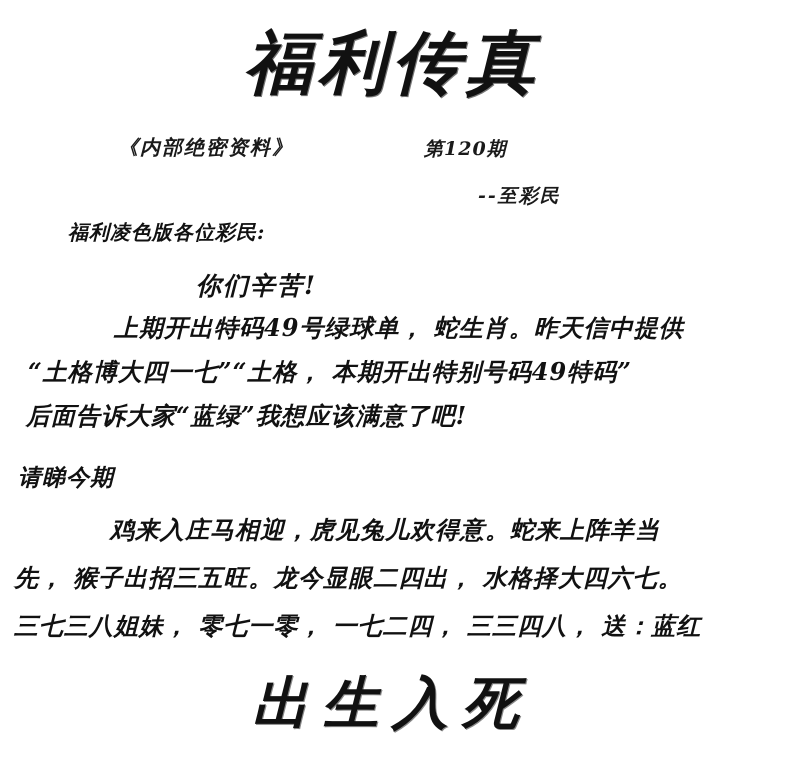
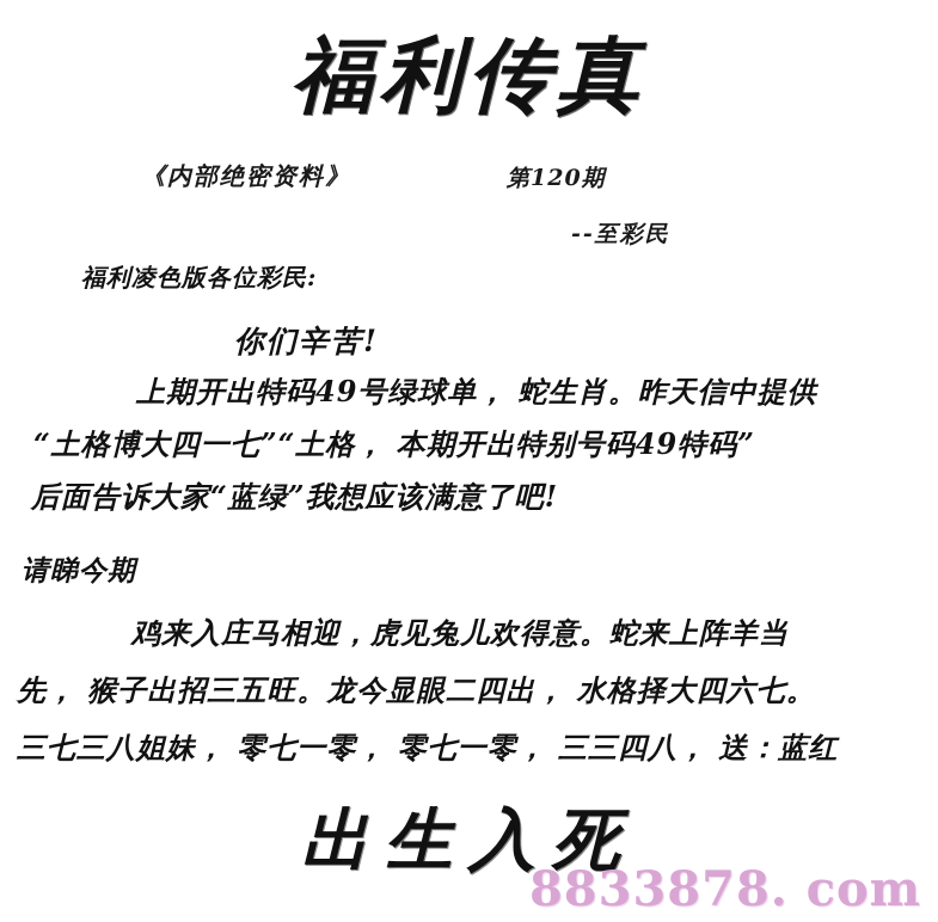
  福利传真
  《内部绝密资料》
  第120期
  --至彩民
  福利凌色版各位彩民:
  你们辛苦!
  上期开出特码49号绿球单， 蛇生肖。昨天信中提供
  “土格博大四一七”“土格， 本期开出特别号码49特码”
  后面告诉大家“蓝绿”我想应该满意了吧!
  请睇今期
  鸡来入庄马相迎，虎见兔儿欢得意。蛇来上阵羊当
  先， 猴子出招三五旺。龙今显眼二四出， 水格择大四六七。
- 三七三八姐妹， 零七一零， 一七二四， 三三四八， 送：蓝红
+ 三七三八姐妹， 零七一零， 零七一零， 三三四八， 送：蓝红
  出生入死
+ 8833878. com
